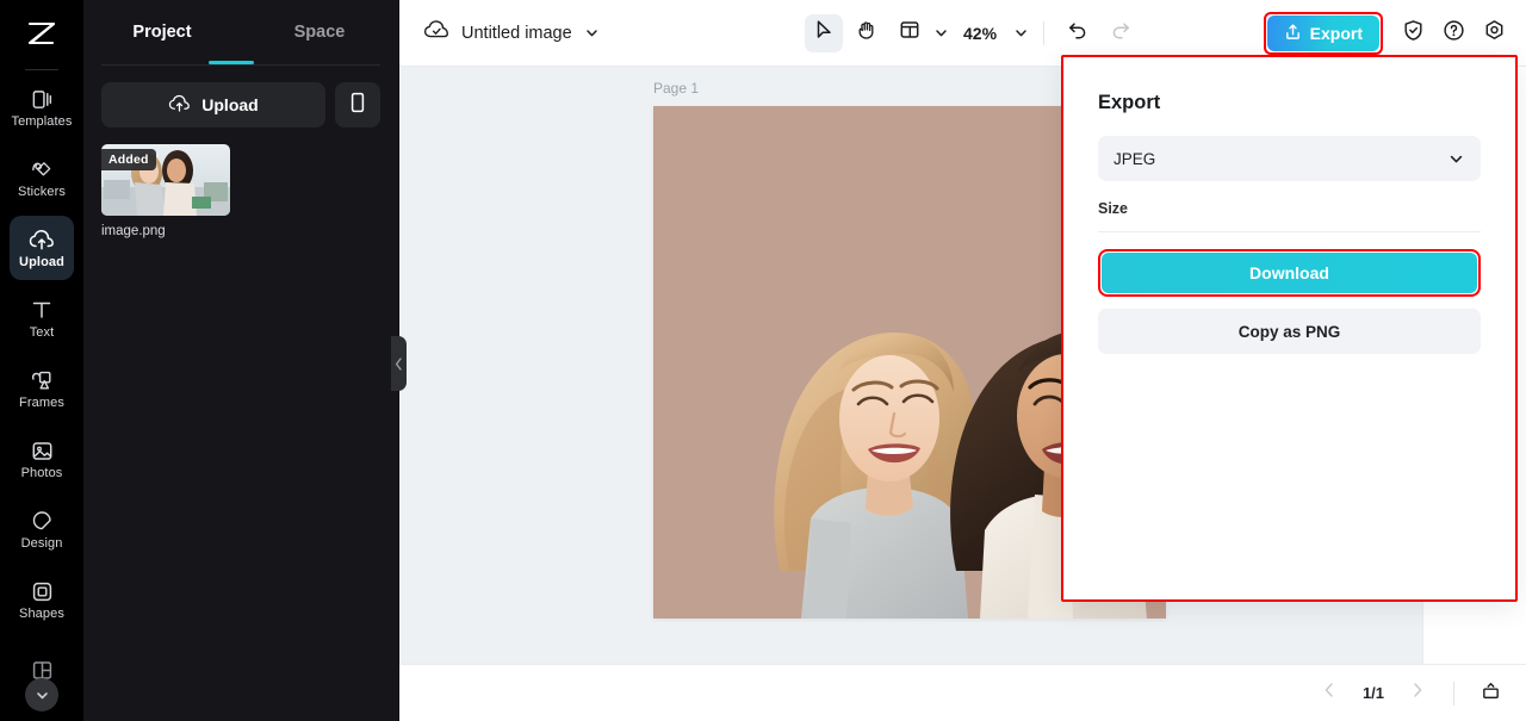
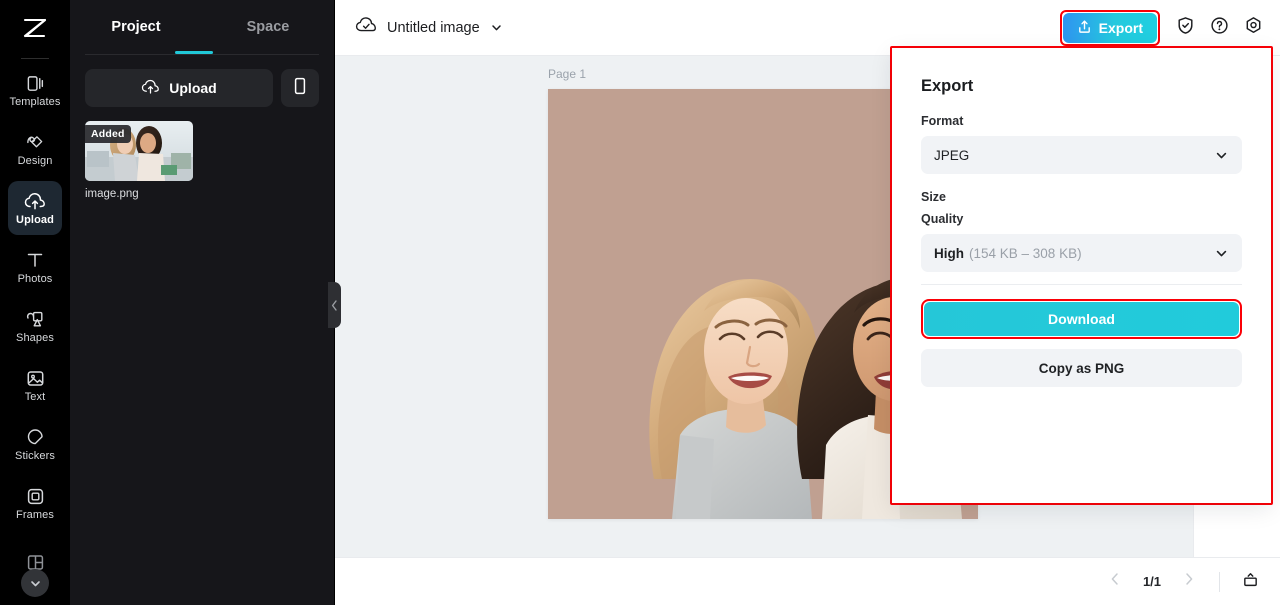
  Templates
- Stickers
+ Design
  Upload
- Text
+ Photos
- Frames
+ Shapes
- Photos
+ Text
- Design
+ Stickers
- Shapes
+ Frames
  Project
  Space
  Upload
  Added
  image.png
  Untitled image
- 42%
  Export
  Page 1
  1/1
  Export
+ Format
  JPEG
  Size
+ Quality
+ High
+ (154 KB – 308 KB)
  Download
  Copy as PNG
